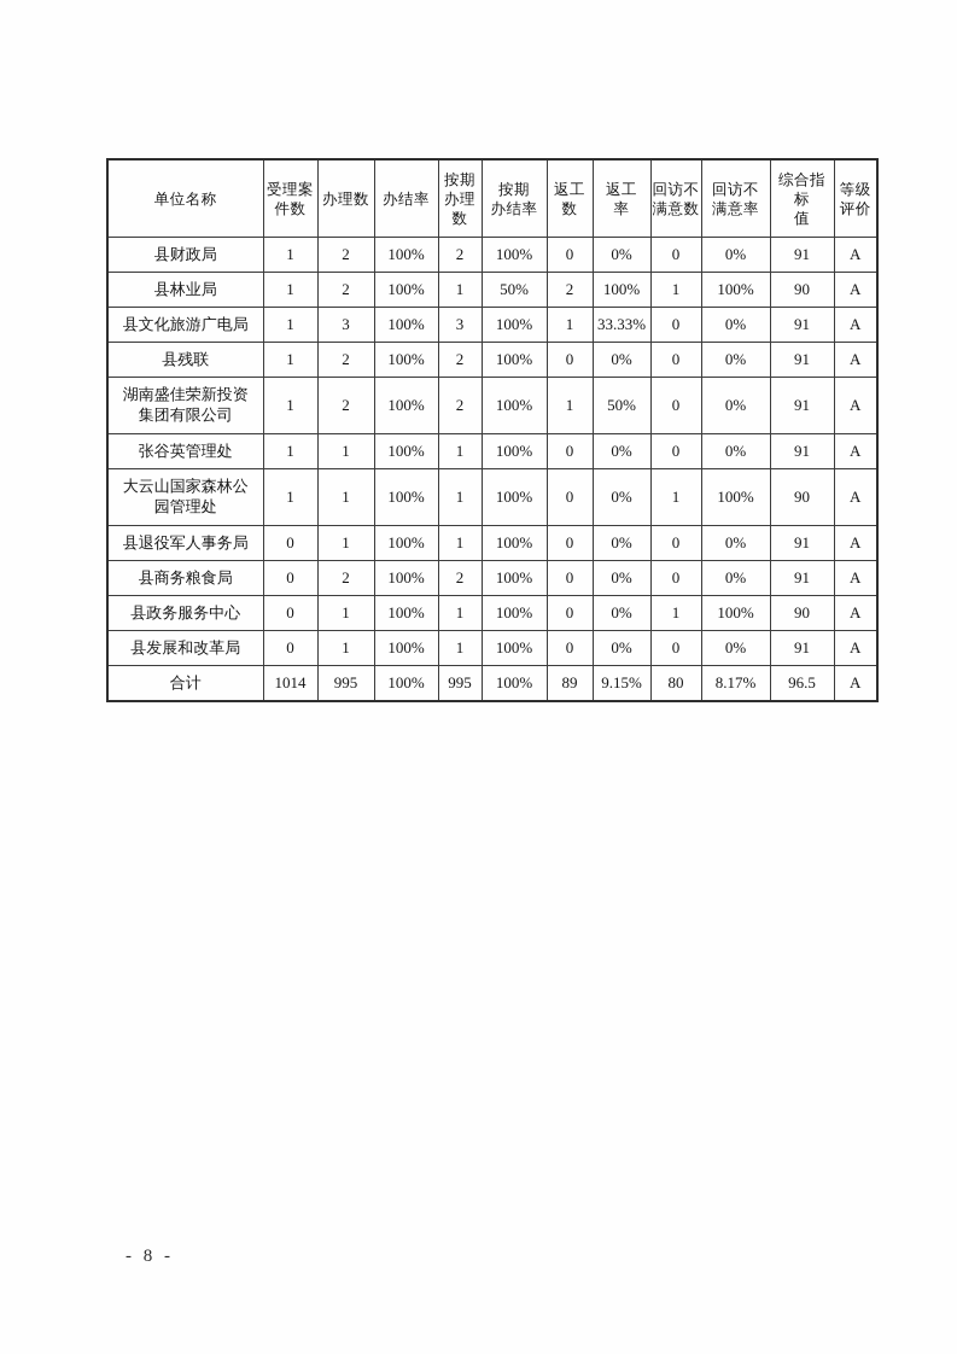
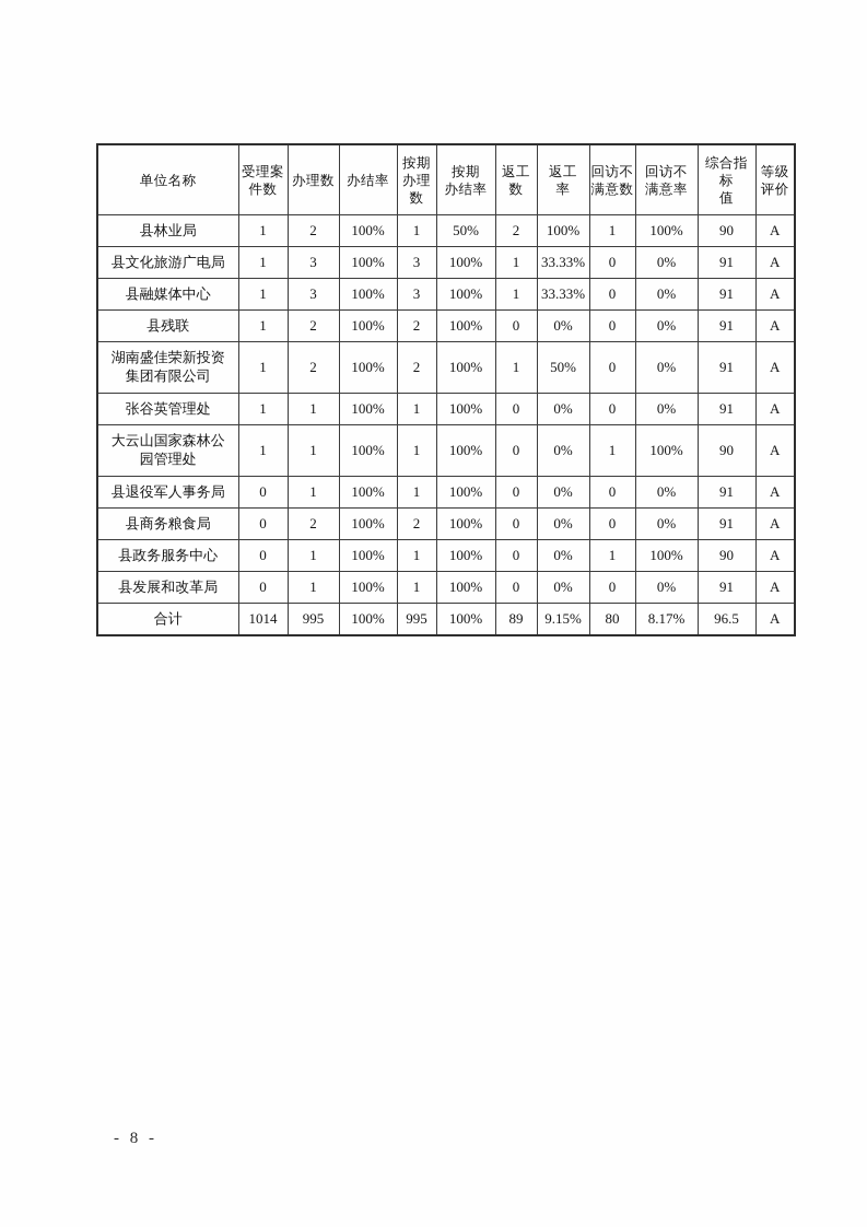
  单位名称	受理案 件数	办理数	办结率	按期 办理 数	按期 办结率	返工 数	返工 率	回访不 满意数	回访不 满意率	综合指标 值	等级 评价
- 县财政局	1	2	100%	2	100%	0	0%	0	0%	91	A
  县林业局	1	2	100%	1	50%	2	100%	1	100%	90	A
  县文化旅游广电局	1	3	100%	3	100%	1	33.33%	0	0%	91	A
+ 县融媒体中心	1	3	100%	3	100%	1	33.33%	0	0%	91	A
  县残联	1	2	100%	2	100%	0	0%	0	0%	91	A
  湖南盛佳荣新投资 集团有限公司	1	2	100%	2	100%	1	50%	0	0%	91	A
  张谷英管理处	1	1	100%	1	100%	0	0%	0	0%	91	A
  大云山国家森林公 园管理处	1	1	100%	1	100%	0	0%	1	100%	90	A
  县退役军人事务局	0	1	100%	1	100%	0	0%	0	0%	91	A
  县商务粮食局	0	2	100%	2	100%	0	0%	0	0%	91	A
  县政务服务中心	0	1	100%	1	100%	0	0%	1	100%	90	A
  县发展和改革局	0	1	100%	1	100%	0	0%	0	0%	91	A
  合计	1014	995	100%	995	100%	89	9.15%	80	8.17%	96.5	A
  - 8 -
